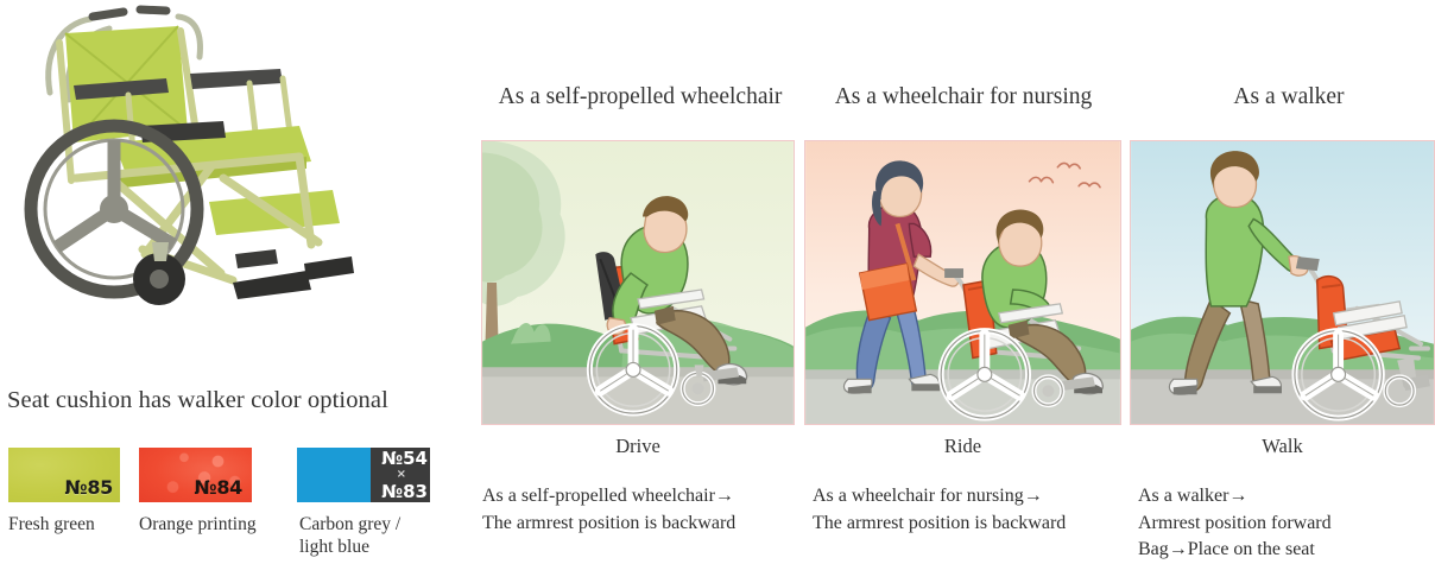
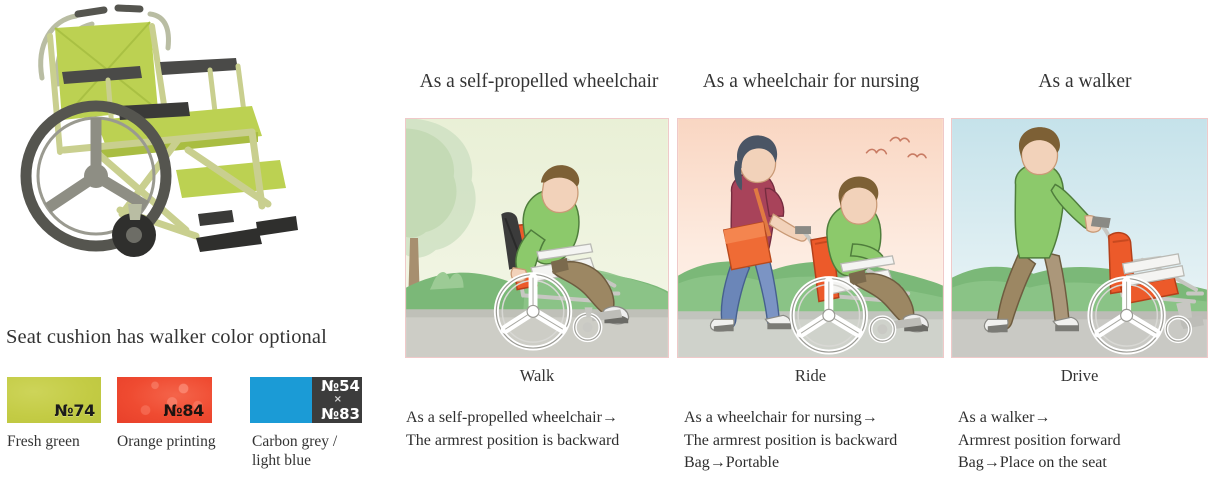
  Seat cushion has walker color optional
- №85
+ №74
  Fresh green
  №84
  Orange printing
  №54
  ×
  №83
  Carbon grey /
  light blue
  As a self-propelled wheelchair
  As a wheelchair for nursing
  As a walker
- Drive
+ Walk
  Ride
- Walk
+ Drive
  As a self-propelled wheelchair→
  The armrest position is backward
  As a wheelchair for nursing→
  The armrest position is backward
+ Bag→Portable
  As a walker→
  Armrest position forward
  Bag→Place on the seat
